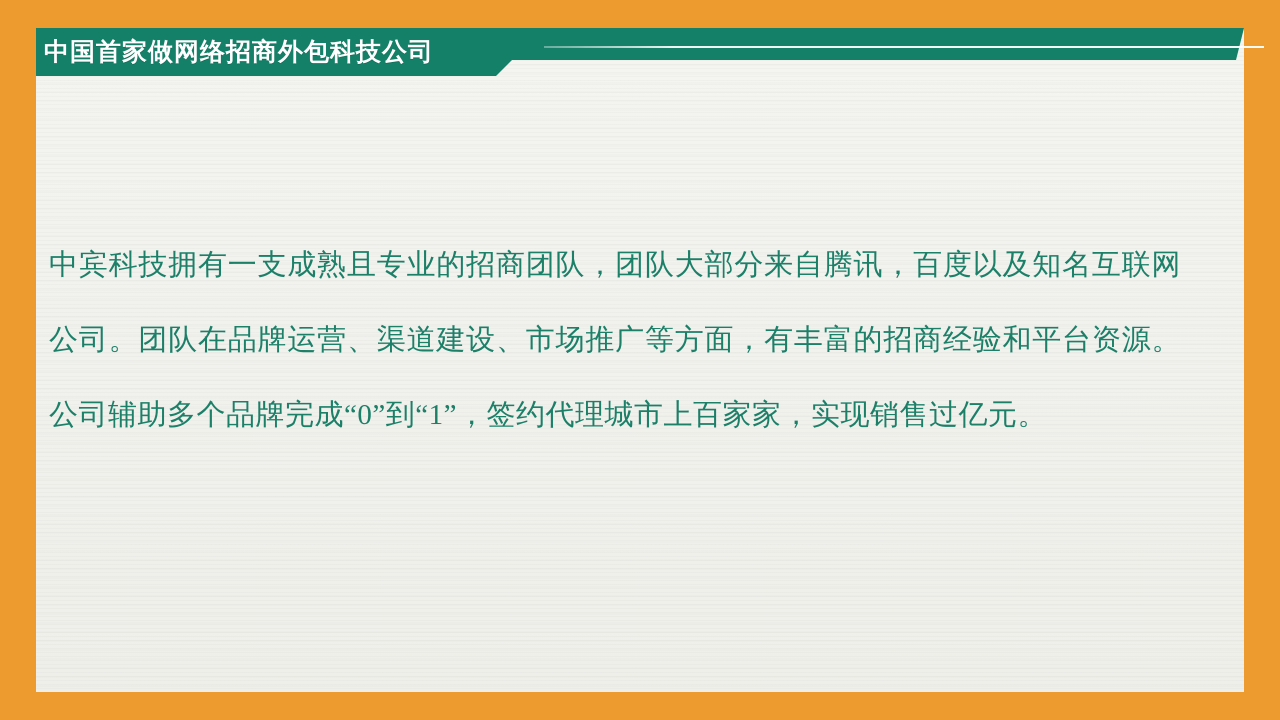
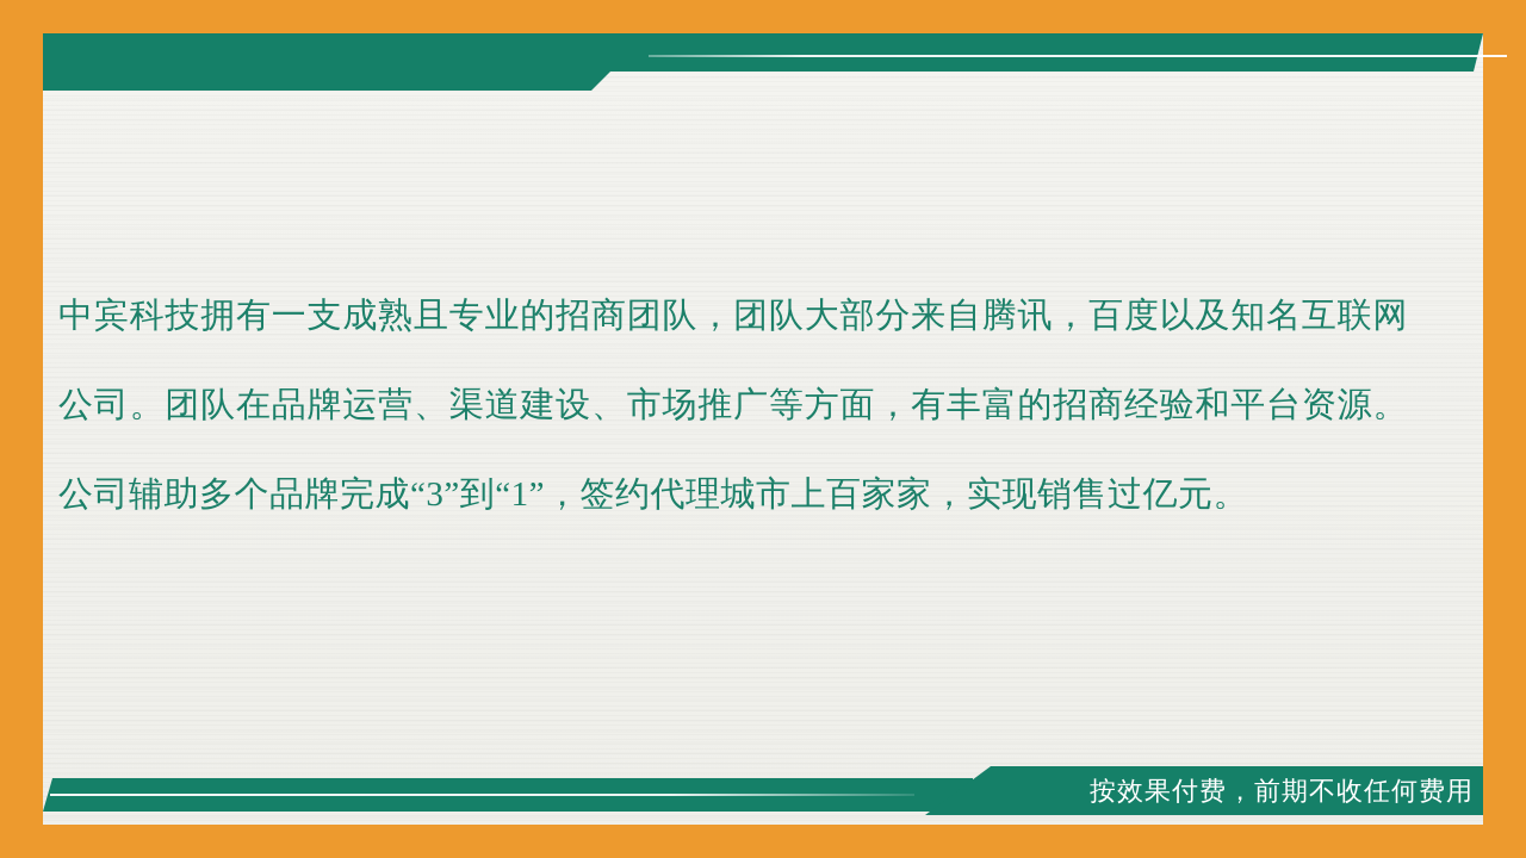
- 中国首家做网络招商外包科技公司
- 中宾科技拥有一支成熟且专业的招商团队，团队大部分来自腾讯，百度以及知名互联网公司。团队在品牌运营、渠道建设、市场推广等方面，有丰富的招商经验和平台资源。公司辅助多个品牌完成“0”到“1”，签约代理城市上百家家，实现销售过亿元。
+ 中宾科技拥有一支成熟且专业的招商团队，团队大部分来自腾讯，百度以及知名互联网公司。团队在品牌运营、渠道建设、市场推广等方面，有丰富的招商经验和平台资源。公司辅助多个品牌完成“3”到“1”，签约代理城市上百家家，实现销售过亿元。
+ 按效果付费，前期不收任何费用
